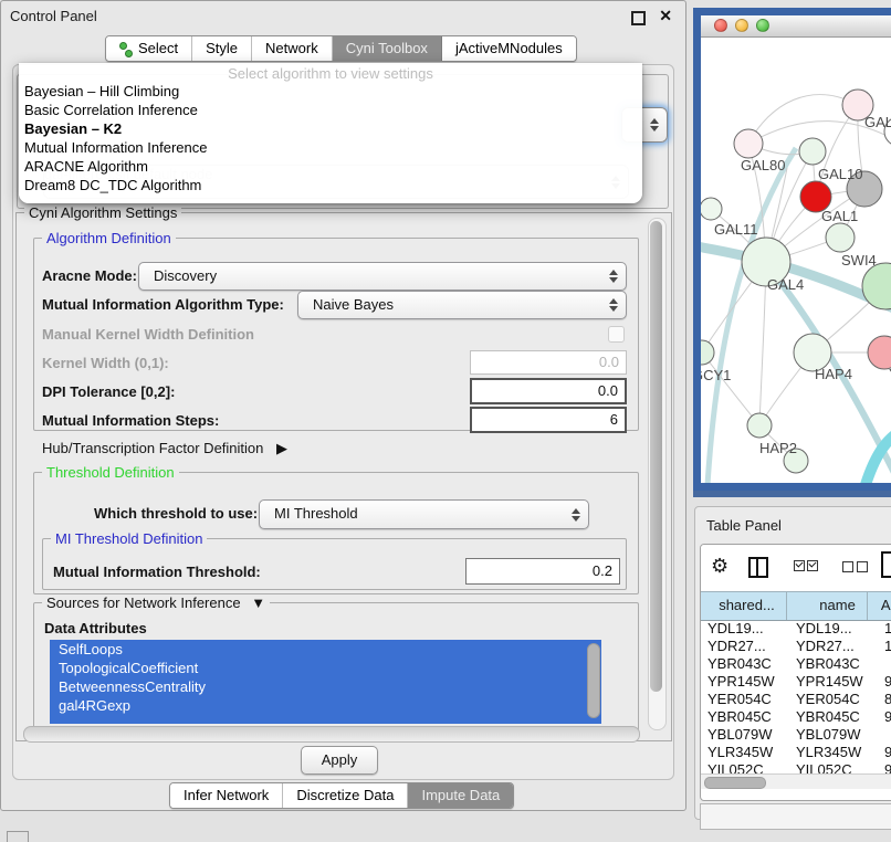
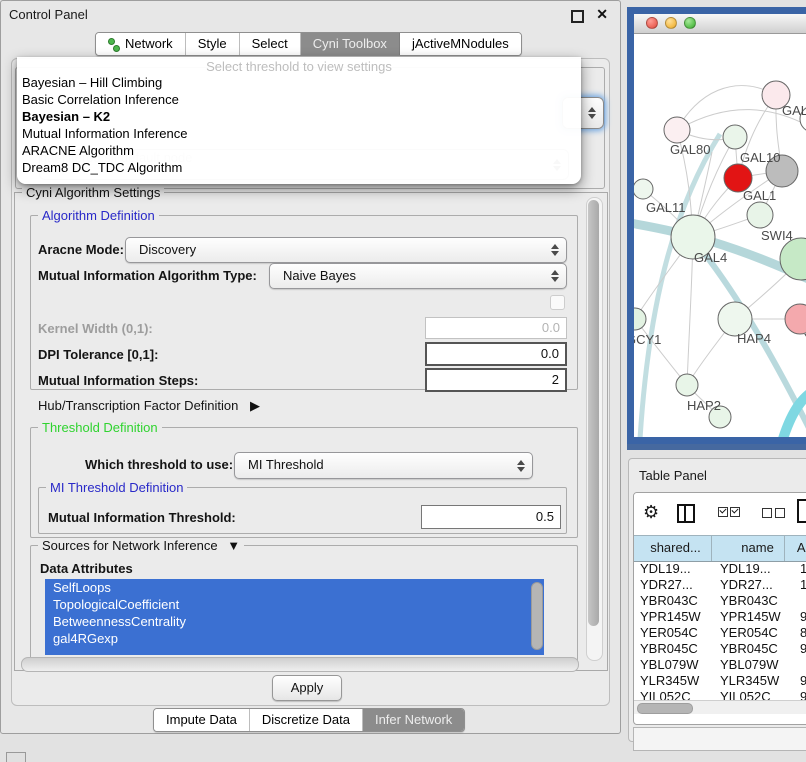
  Control Panel
  ✕
- Select
+ Network
  Style
- Network
+ Select
  Cyni Toolbox
  jActiveMNodules
- Select algorithm to view settings
+ Select threshold to view settings
  Bayesian – Hill Climbing
  Basic Correlation Inference
  Bayesian – K2
  Mutual Information Inference
  ARACNE Algorithm
  Dream8 DC_TDC Algorithm
  Cyni Algorithm Settings
  Algorithm Definition
  Aracne Mode:
  Discovery
  Mutual Information Algorithm Type:
  Naive Bayes
- Manual Kernel Width Definition
  Kernel Width (0,1):
  0.0
- DPI Tolerance [0,2]:
+ DPI Tolerance [0,1]:
  0.0
  Mutual Information Steps:
- 6
+ 2
  Hub/Transcription Factor Definition ▶
  Threshold Definition
  Which threshold to use:
  MI Threshold
  MI Threshold Definition
  Mutual Information Threshold:
- 0.2
+ 0.5
  Sources for Network Inference ▼
  Data Attributes
  SelfLoops
  TopologicalCoefficient
  BetweennessCentrality
  gal4RGexp
  Apply
- Infer Network
+ Impute Data
  Discretize Data
- Impute Data
+ Infer Network
  GAL80
  GAL10
  GAL1
  GAL11
  SWI4
  GAL4
  CY1
  HAP4
  HAP2
  GAL
  Table Panel
  ⚙
  shared...
  name
  A
  YDL19...
  YDL19...
  YDR27...
  YDR27...
  YBR043C
  YBR043C
  YPR145W
  YPR145W
  YER054C
  YER054C
  YBR045C
  YBR045C
  YBL079W
  YBL079W
  YLR345W
  YLR345W
  YIL052C
  YIL052C
  9
